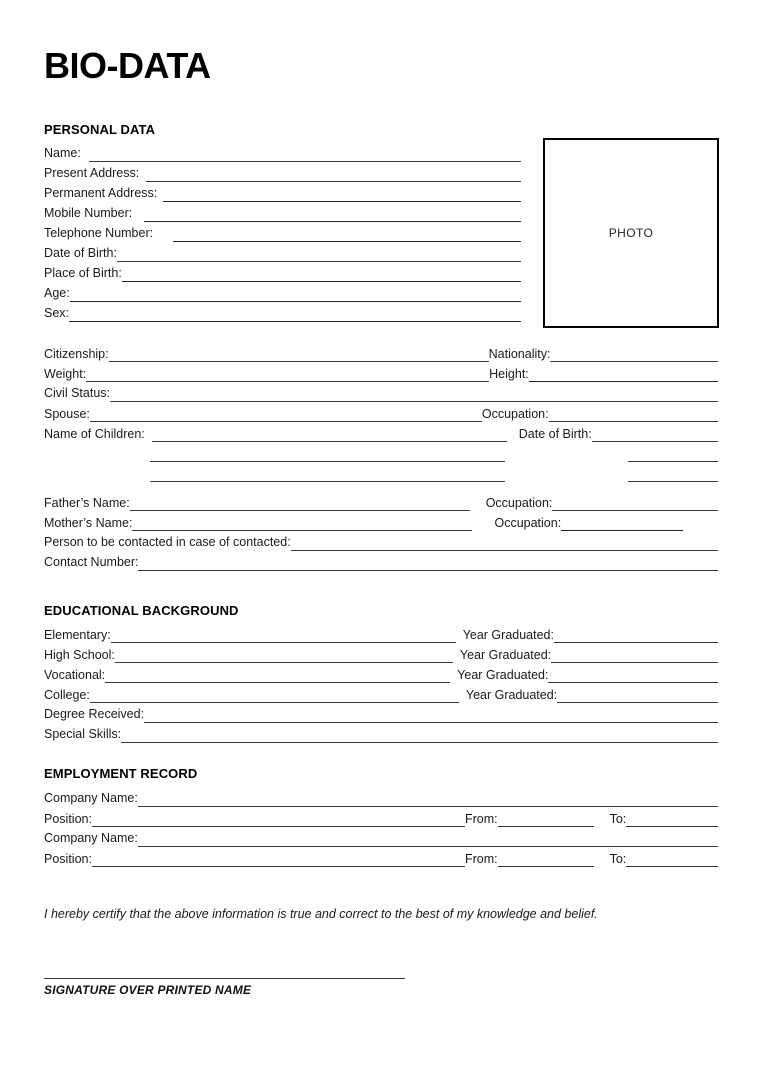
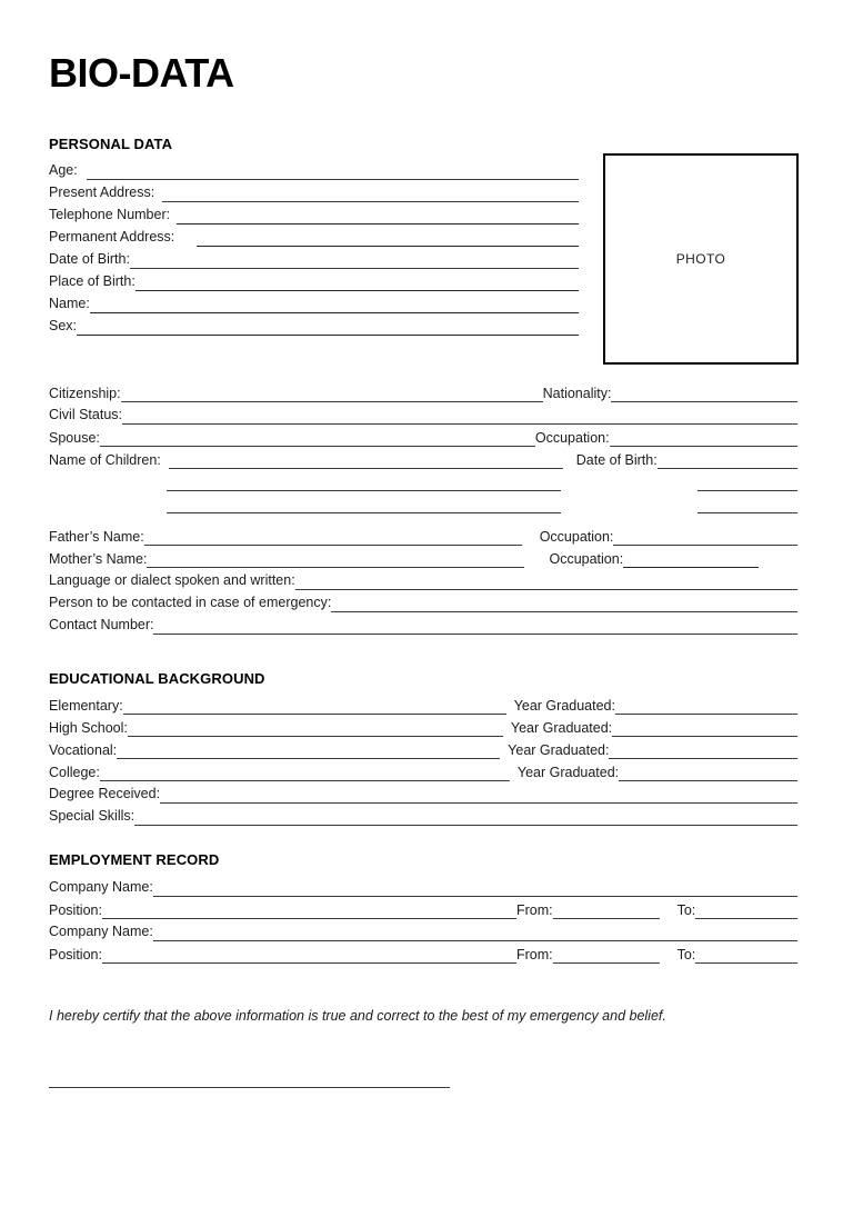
  BIO-DATA
  PHOTO
  PERSONAL DATA
- Name:
+ Age:
  Present Address:
- Permanent Address:
+ Telephone Number:
- Mobile Number:
- Telephone Number:
+ Permanent Address:
  Date of Birth:
  Place of Birth:
- Age:
+ Name:
  Sex:
  Citizenship:
  Nationality:
- Weight:
- Height:
  Civil Status:
  Spouse:
  Occupation:
  Name of Children:
  Date of Birth:
  Father’s Name:
  Occupation:
  Mother’s Name:
  Occupation:
+ Language or dialect spoken and written:
- Person to be contacted in case of contacted:
+ Person to be contacted in case of emergency:
  Contact Number:
  EDUCATIONAL BACKGROUND
  Elementary:
  Year Graduated:
  High School:
  Year Graduated:
  Vocational:
  Year Graduated:
  College:
  Year Graduated:
  Degree Received:
  Special Skills:
  EMPLOYMENT RECORD
  Company Name:
  Position:
  From:
  To:
  Company Name:
  Position:
  From:
  To:
- I hereby certify that the above information is true and correct to the best of my knowledge and belief.
+ I hereby certify that the above information is true and correct to the best of my emergency and belief.
- SIGNATURE OVER PRINTED NAME
